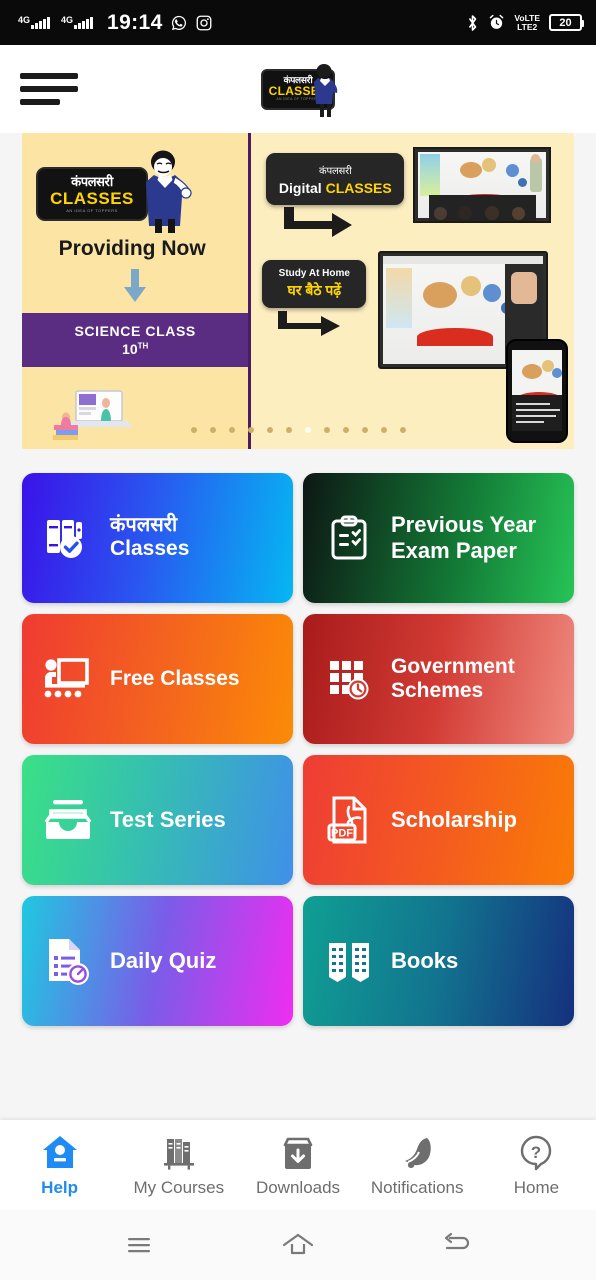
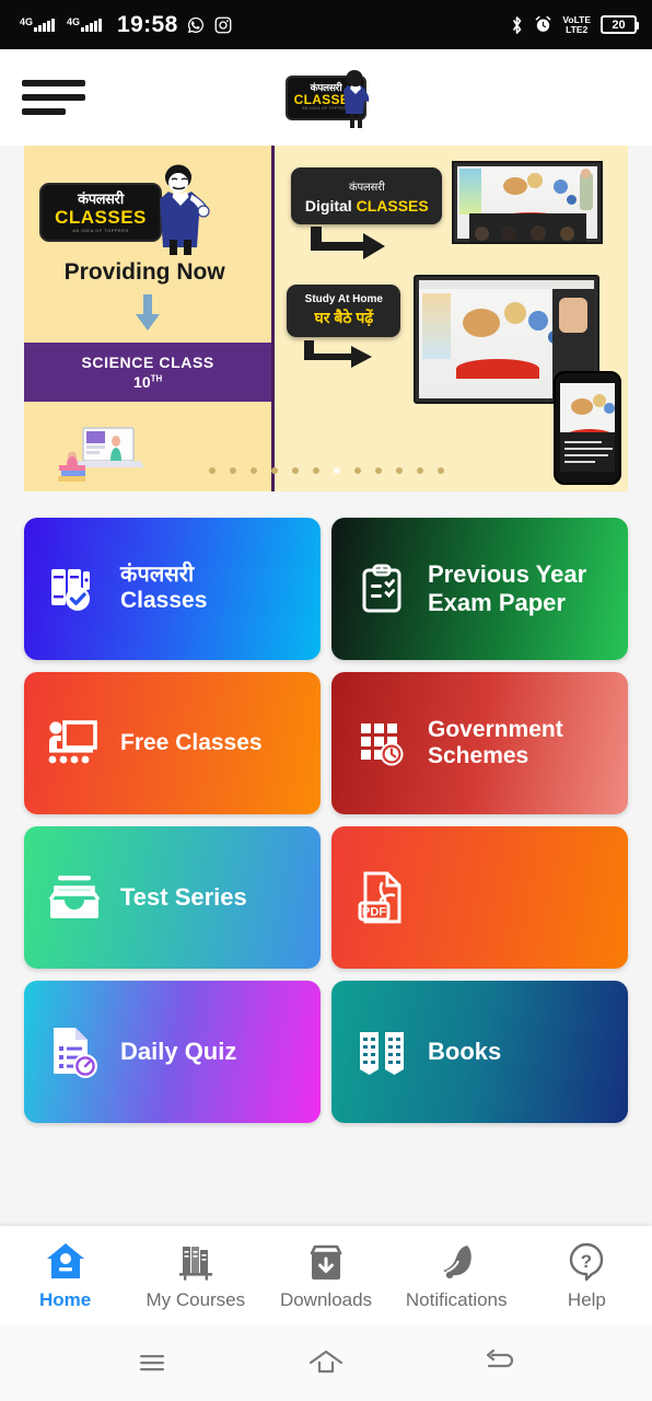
  4G
  4G
- 19:14
+ 19:58
  VoLTE
  LTE2
  20
  कंपलसरी
  CLASS
  कंपलसरी
  CLASSES
  Providing Now
  SCIENCE CLASS
  10TH
  कंपलसरी
  Digital CLASSES
  Study At Home
  घर बैठे पढ़ें
  कंपलसरी
  Classes
  Previous Year Exam Paper
  Free Classes
  Government Schemes
  Test Series
  PDF
- Scholarship
  Daily Quiz
  Books
- Help
+ Home
  My Courses
  Downloads
  Notifications
  ?
- Home
+ Help
